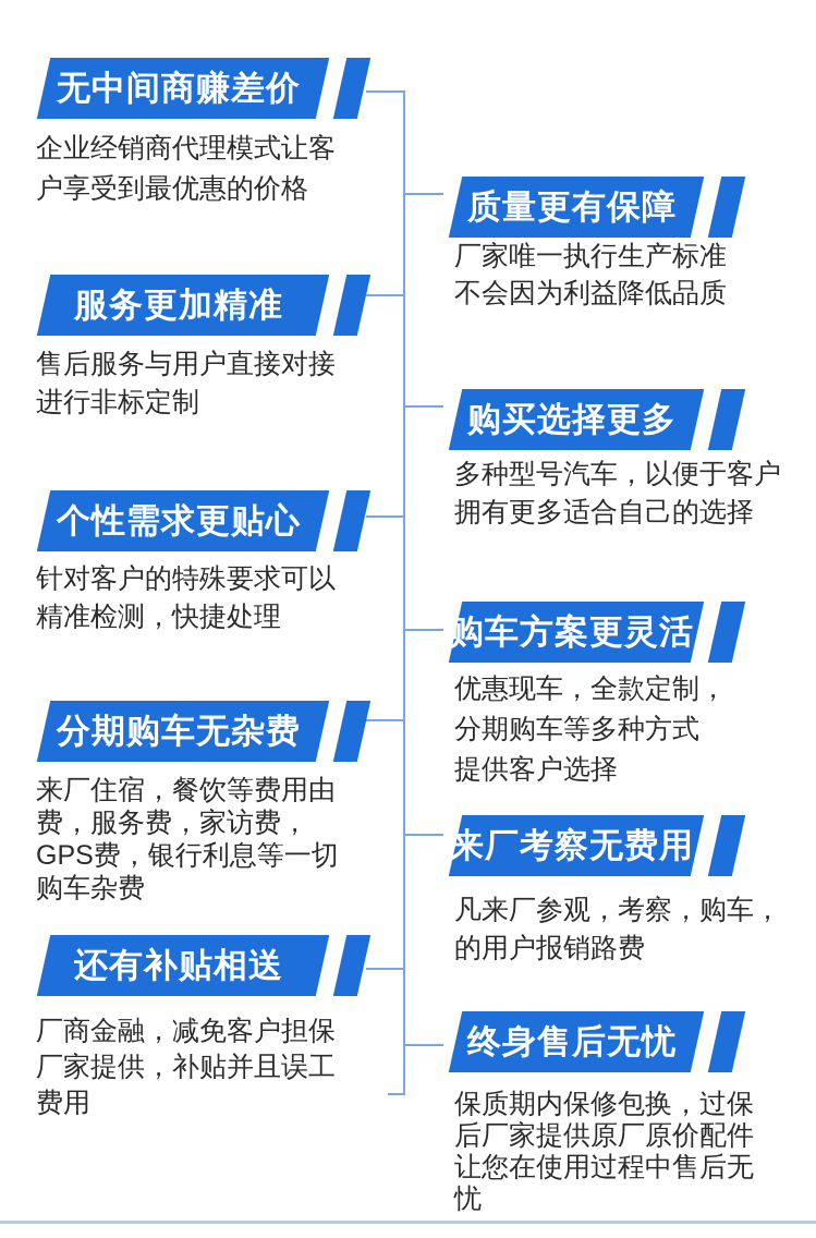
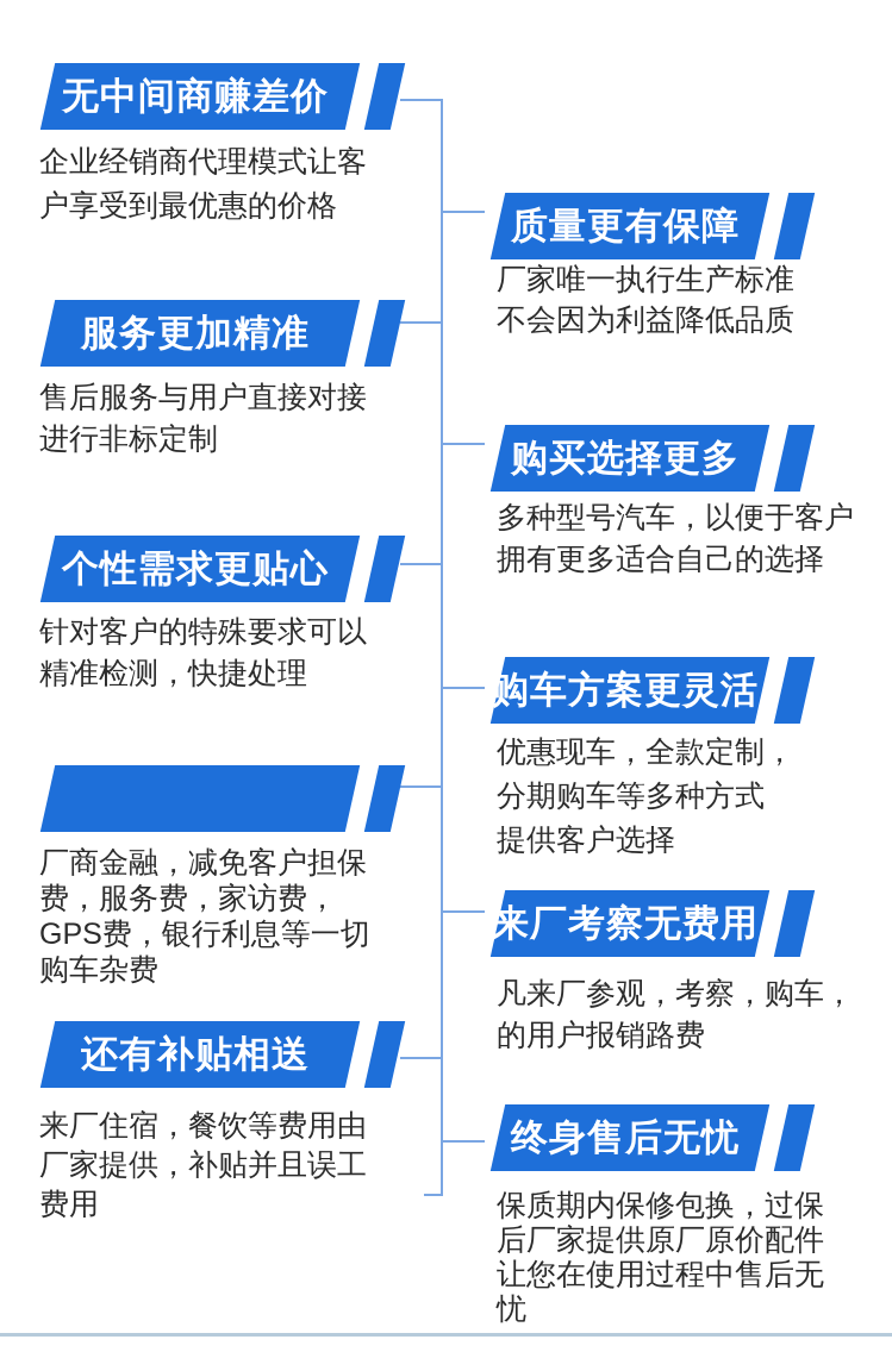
  无中间商赚差价
  企业经销商代理模式让客
  户享受到最优惠的价格
  服务更加精准
  售后服务与用户直接对接
  进行非标定制
  个性需求更贴心
  针对客户的特殊要求可以
  精准检测，快捷处理
- 分期购车无杂费
- 来厂住宿，餐饮等费用由
+ 厂商金融，减免客户担保
  费，服务费，家访费，
  GPS费，银行利息等一切
  购车杂费
  还有补贴相送
- 厂商金融，减免客户担保
+ 来厂住宿，餐饮等费用由
  厂家提供，补贴并且误工
  费用
  质量更有保障
  厂家唯一执行生产标准
  不会因为利益降低品质
  购买选择更多
  多种型号汽车，以便于客户
  拥有更多适合自己的选择
  购车方案更灵活
  优惠现车，全款定制，
  分期购车等多种方式
  提供客户选择
  来厂考察无费用
  凡来厂参观，考察，购车，
  的用户报销路费
  终身售后无忧
  保质期内保修包换，过保
  后厂家提供原厂原价配件
  让您在使用过程中售后无
  忧
